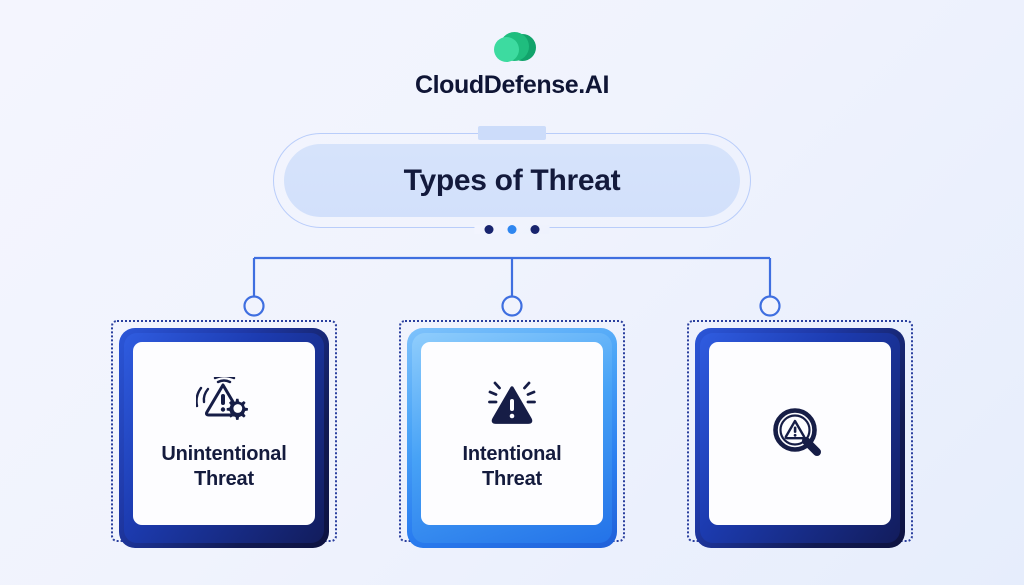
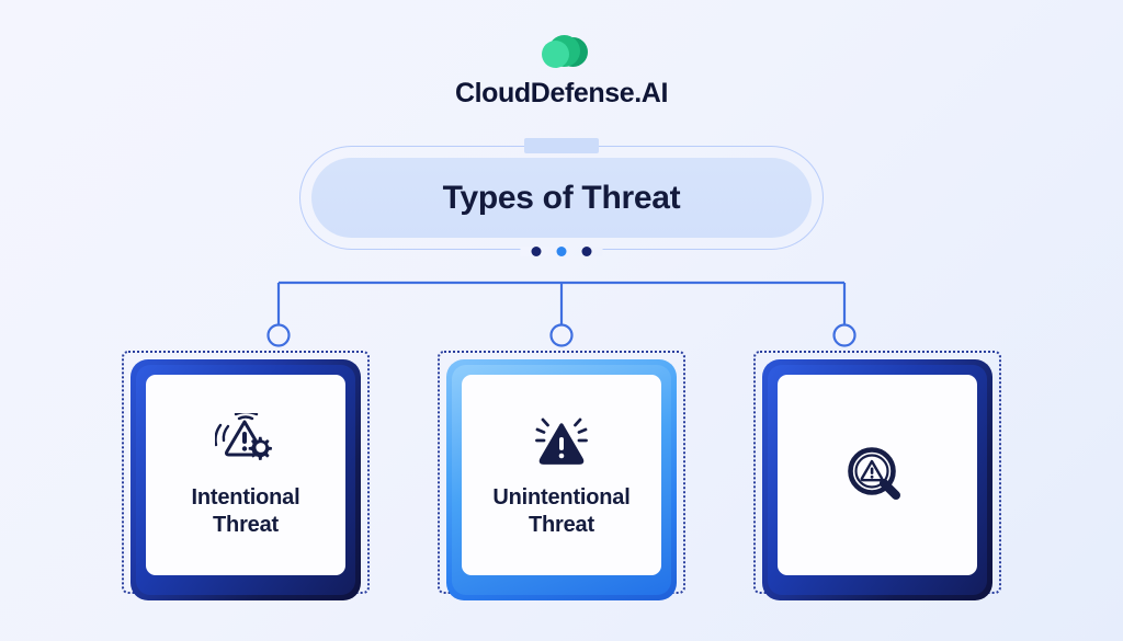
  CloudDefense.AI
  Types of Threat
- Unintentional
+ Intentional
  Threat
- Intentional
+ Unintentional
  Threat
